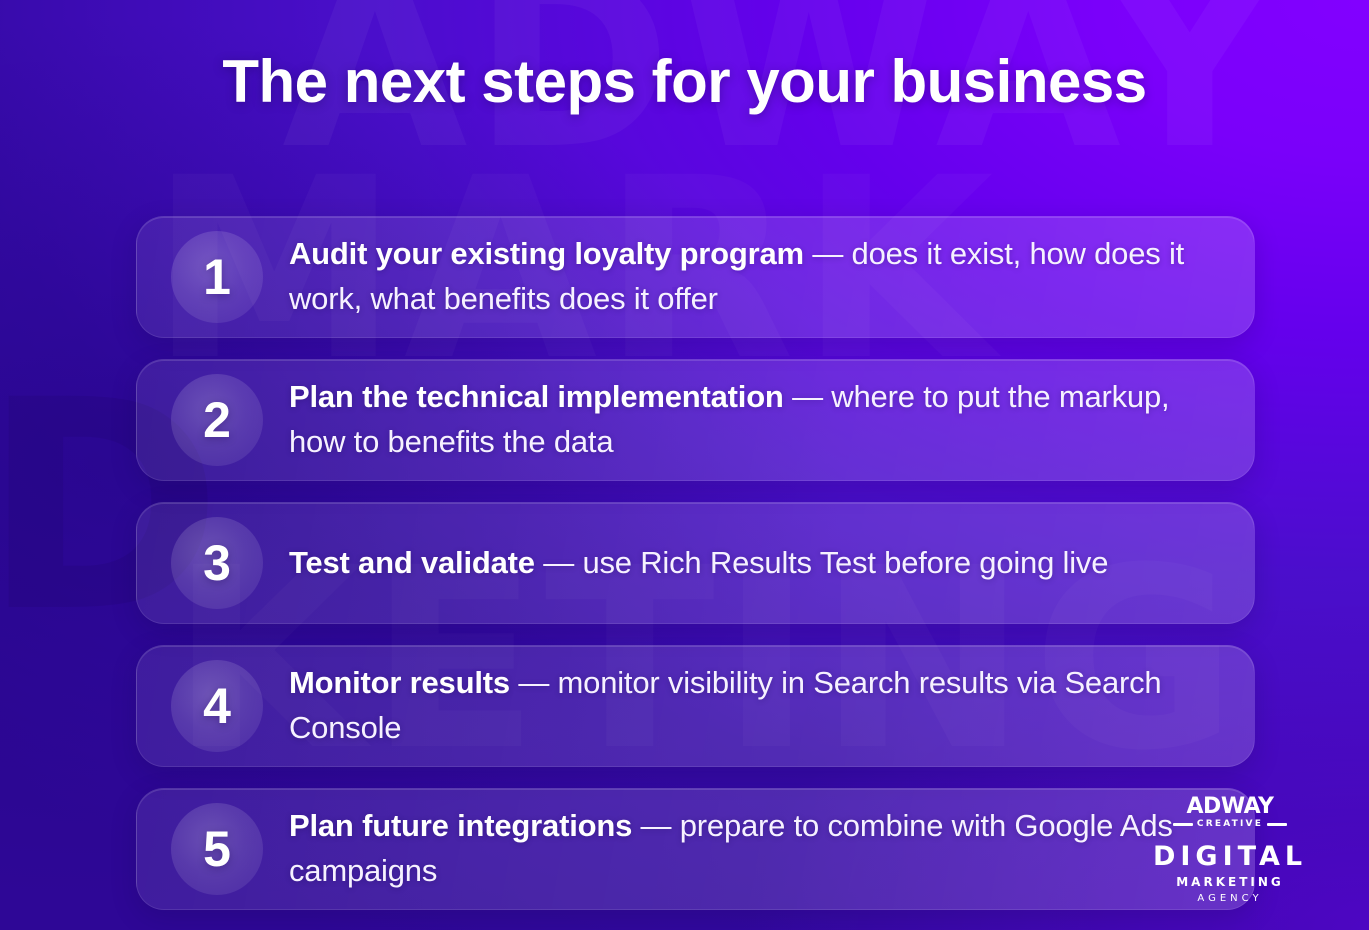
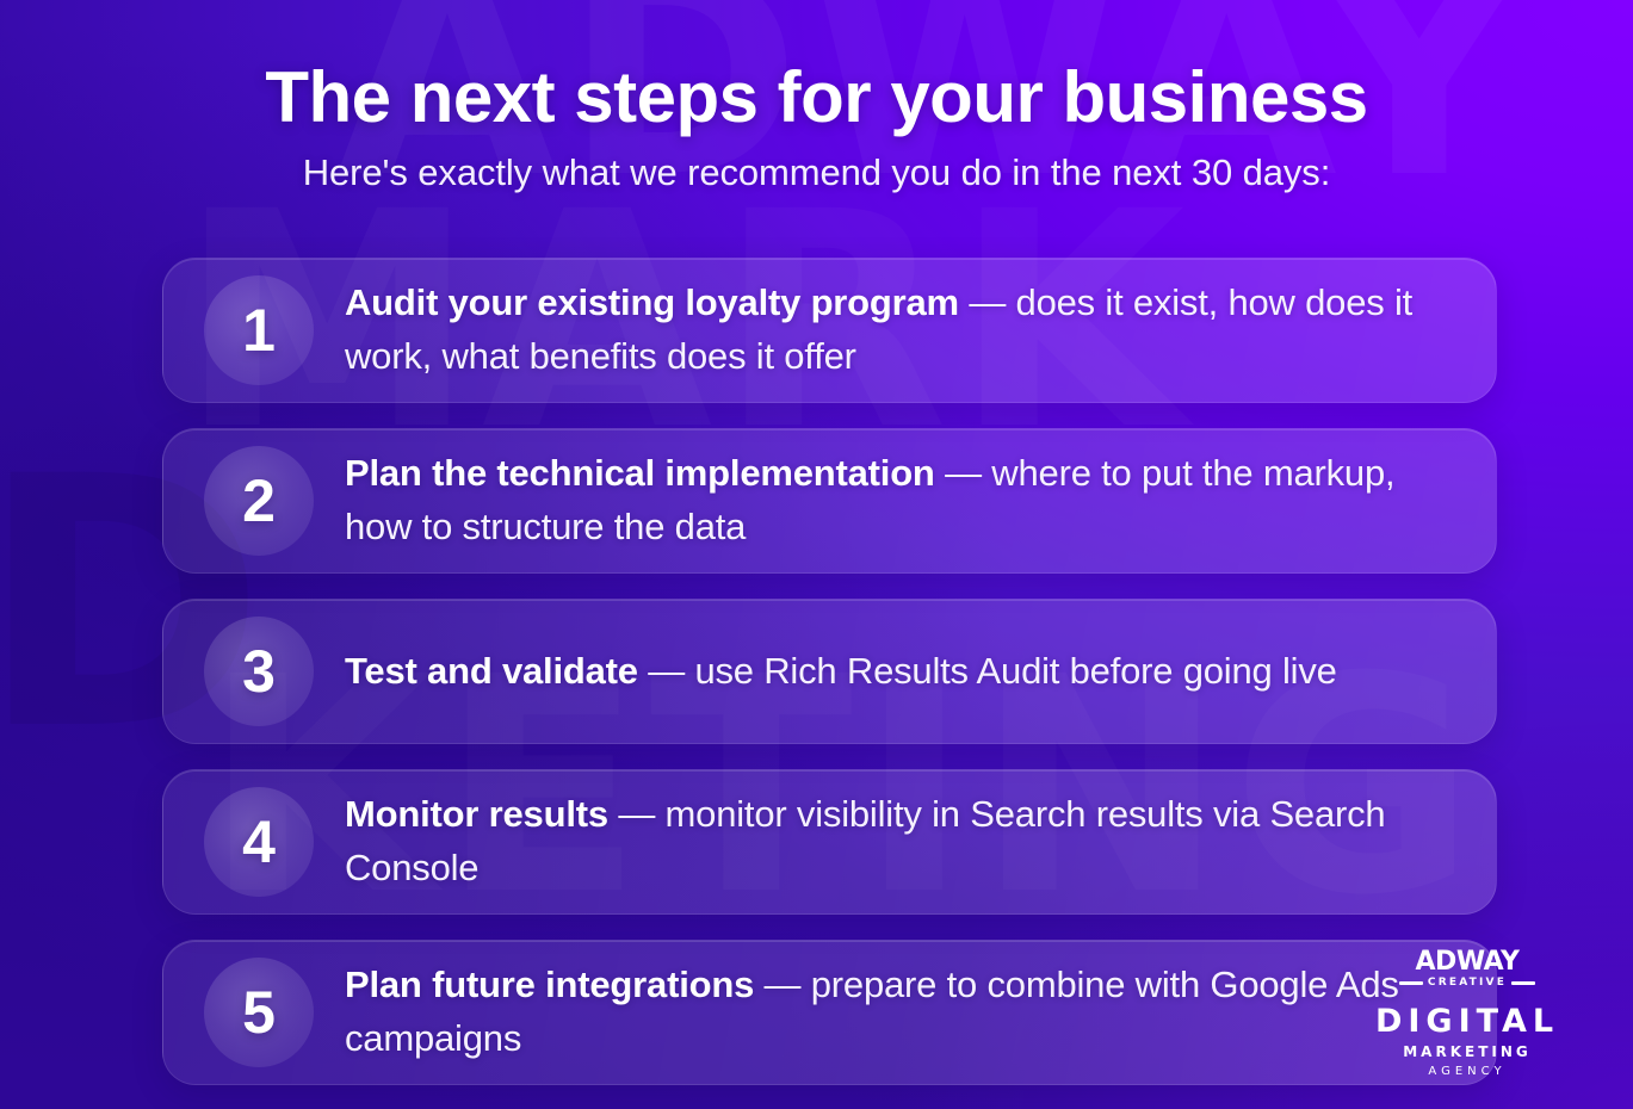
  ADWAY
  D
  The next steps for your business
+ Here's exactly what we recommend you do in the next 30 days:
  1
  Audit your existing loyalty program — does it exist, how does it work, what benefits does it offer
  2
- Plan the technical implementation — where to put the markup, how to benefits the data
+ Plan the technical implementation — where to put the markup, how to structure the data
  3
- Test and validate — use Rich Results Test before going live
+ Test and validate — use Rich Results Audit before going live
  4
  Monitor results — monitor visibility in Search results via Search Console
  5
  Plan future integrations — prepare to combine with Google Ads campaigns
  ADWAY
  CREATIVE
  DIGITAL
  MARKETING
  AGENCY
